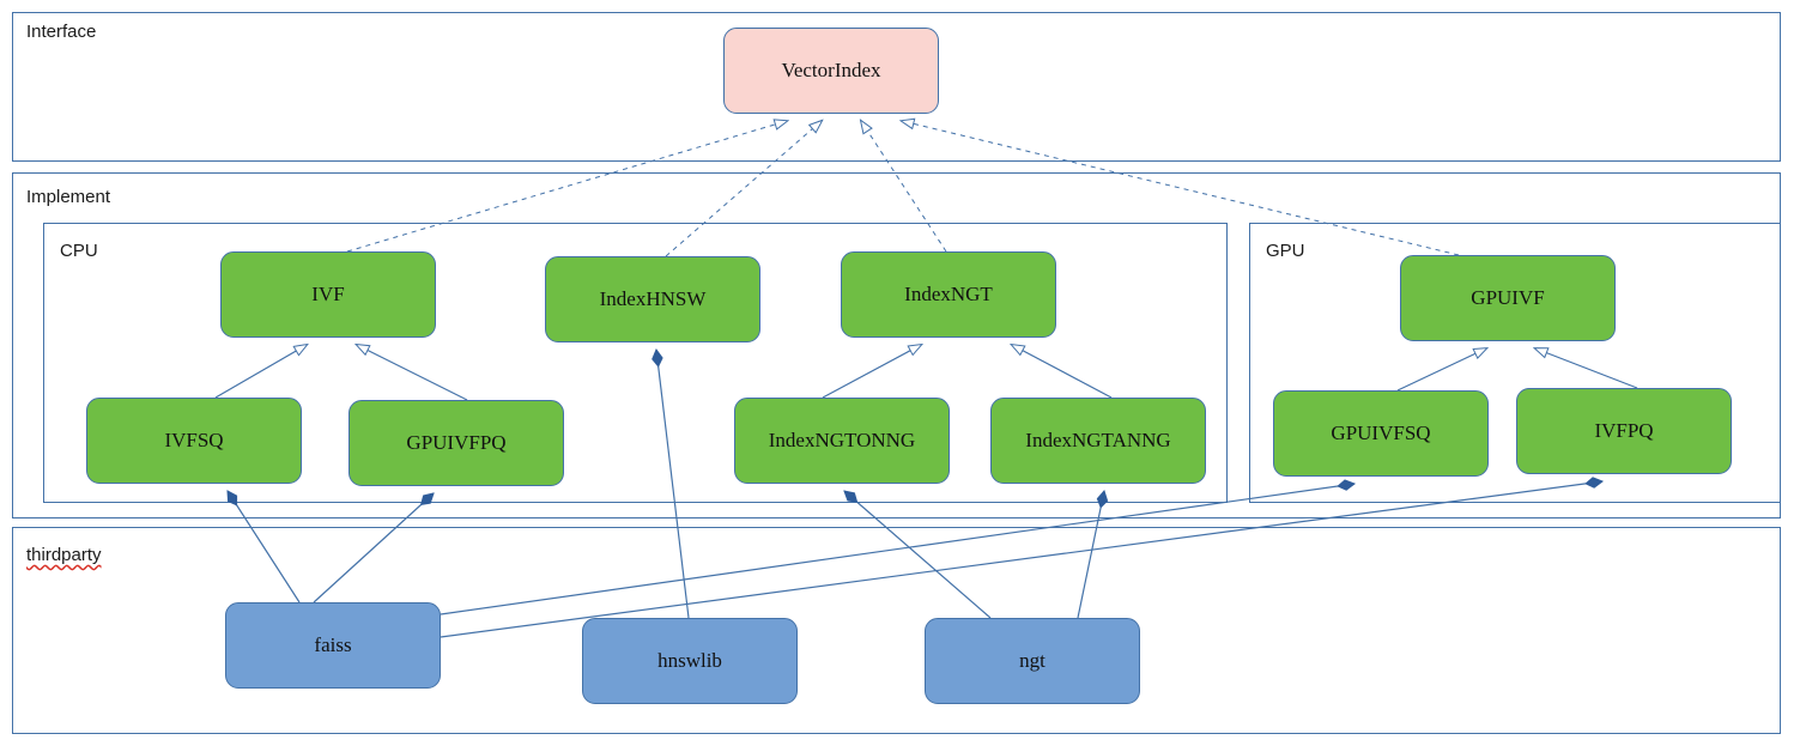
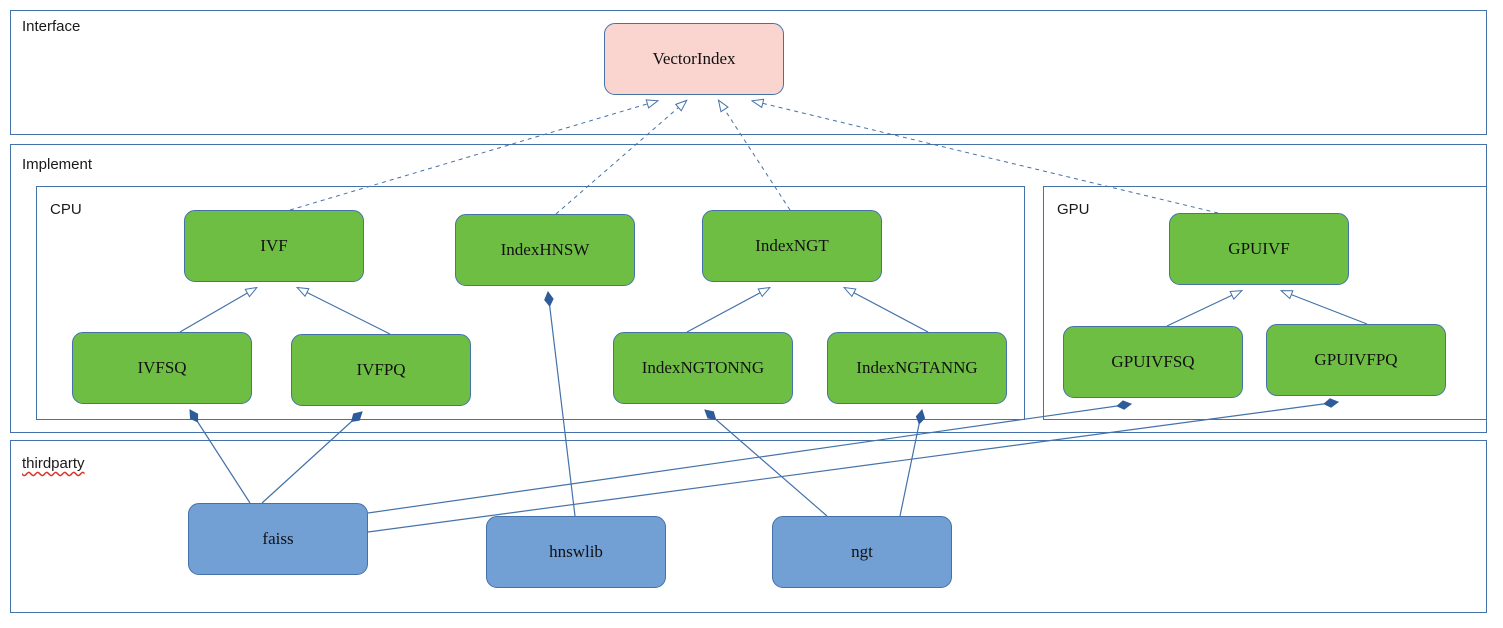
  Interface
  Implement
  CPU
  GPU
  thirdparty
  VectorIndex
  IVF
  IndexHNSW
  IndexNGT
  IVFSQ
- GPUIVFPQ
+ IVFPQ
  IndexNGTONNG
  IndexNGTANNG
  GPUIVF
  GPUIVFSQ
- IVFPQ
+ GPUIVFPQ
  faiss
  hnswlib
  ngt
